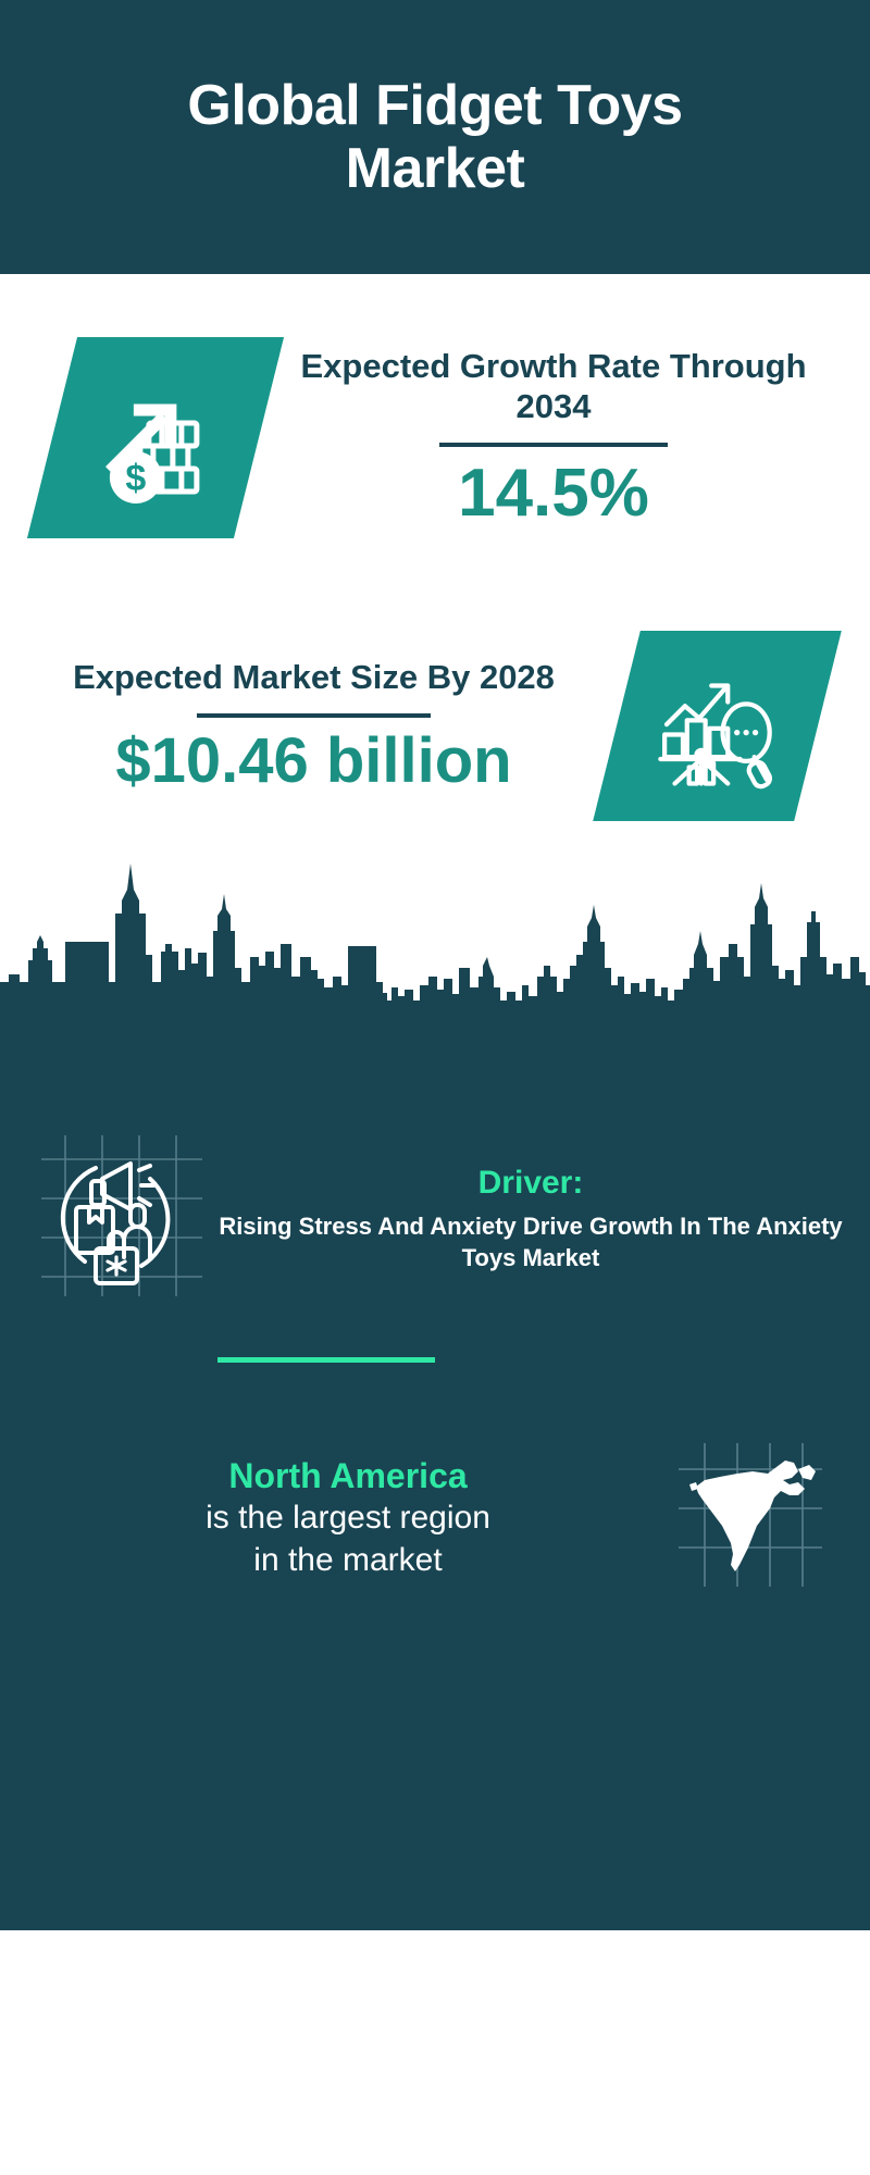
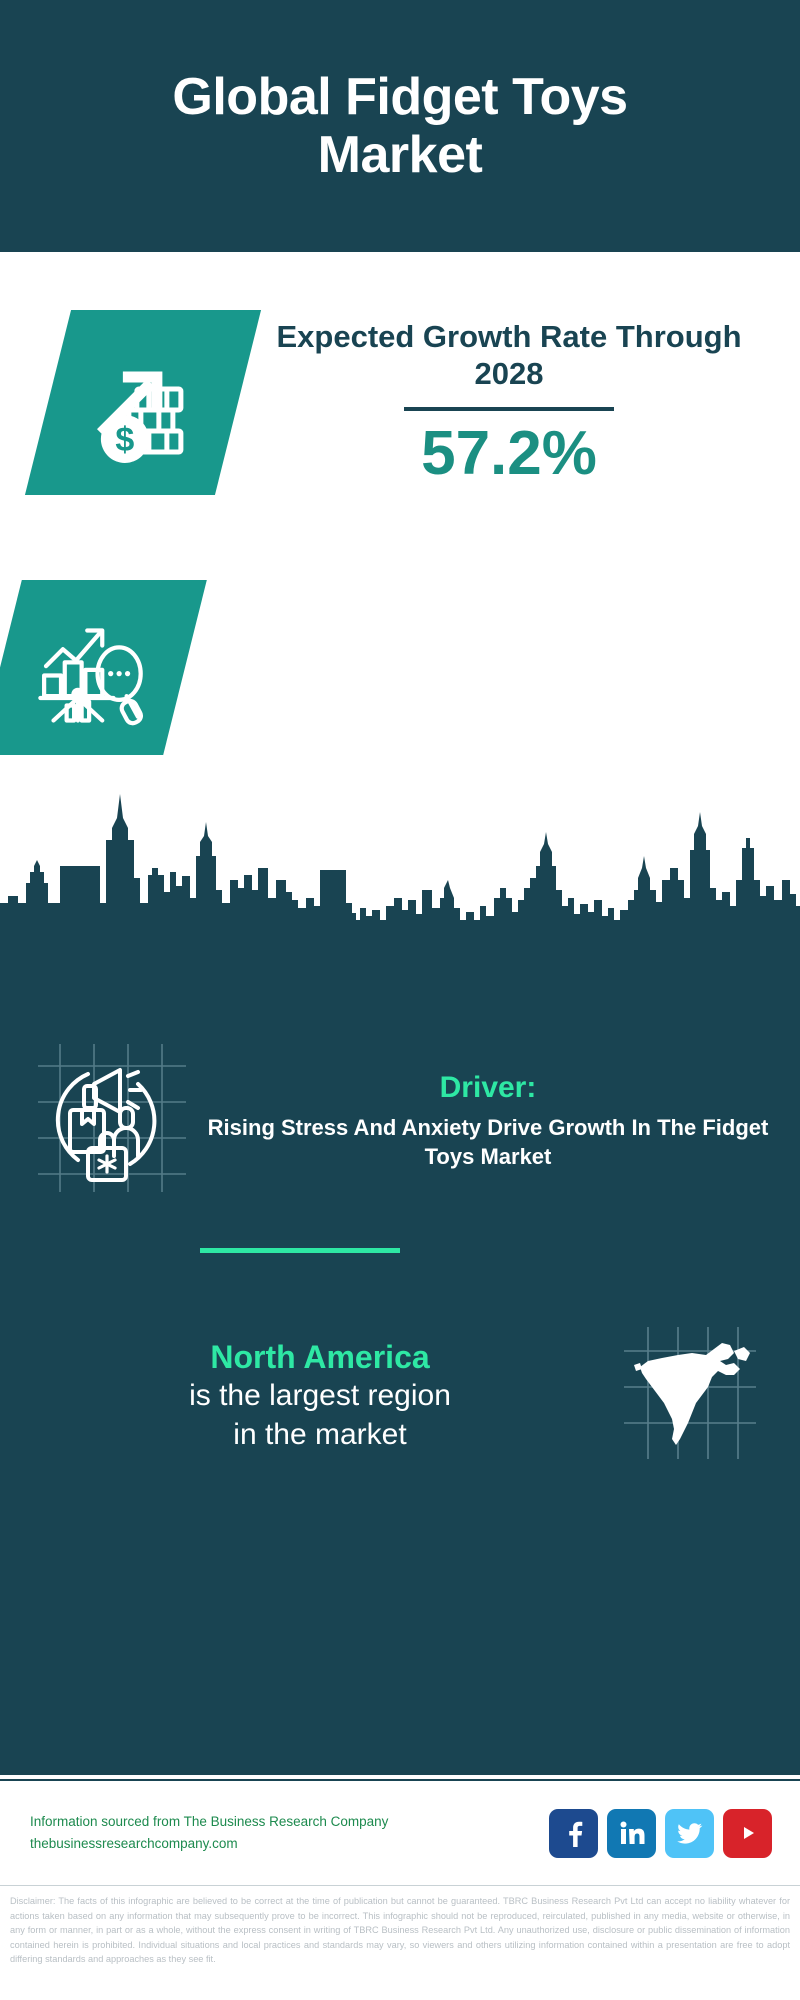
  Global Fidget Toys Market
- Expected Growth Rate Through 2034
+ Expected Growth Rate Through 2028
- 14.5%
+ 57.2%
- Expected Market Size By 2028
- $10.46 billion
  Driver:
- Rising Stress And Anxiety Drive Growth In The Anxiety Toys Market
+ Rising Stress And Anxiety Drive Growth In The Fidget Toys Market
  North America
  is the largest region
  in the market
+ Information sourced from The Business Research Company
+ thebusinessresearchcompany.com
+ Disclaimer: The facts of this infographic are believed to be correct at the time of publication but cannot be guaranteed. TBRC Business Research Pvt Ltd can accept no liability whatever for actions taken based on any information that may subsequently prove to be incorrect. This infographic should not be reproduced, reirculated, published in any media, website or otherwise, in any form or manner, in part or as a whole, without the express consent in writing of TBRC Business Research Pvt Ltd. Any unauthorized use, disclosure or public dissemination of information contained herein is prohibited. Individual situations and local practices and standards may vary, so viewers and others utilizing information contained within a presentation are free to adopt differing standards and approaches as they see fit.
